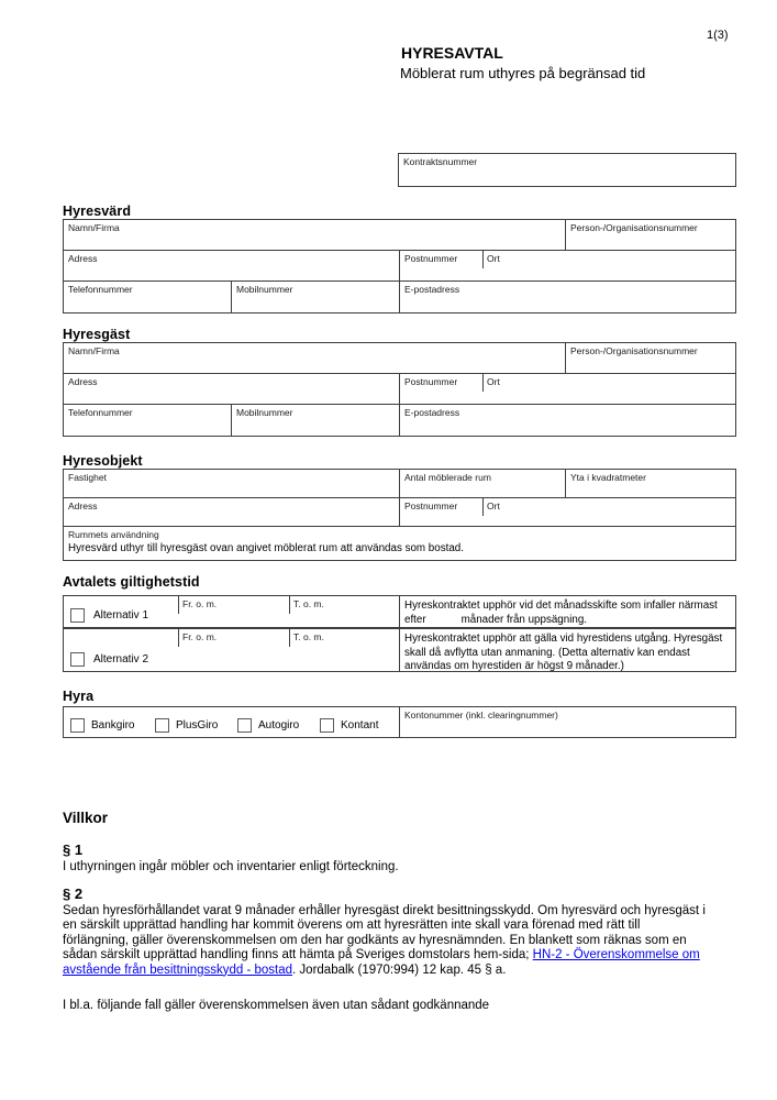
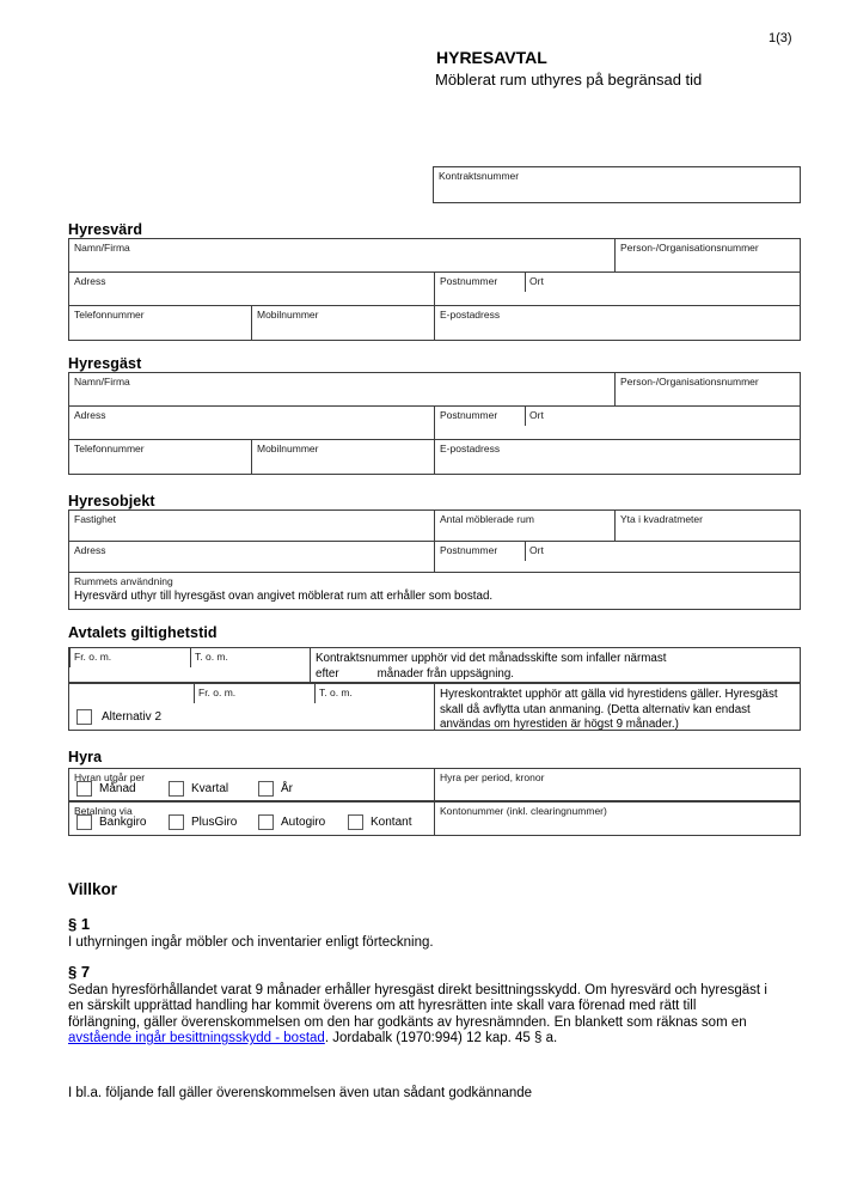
  1(3)
  HYRESAVTAL
  Möblerat rum uthyres på begränsad tid
  Kontraktsnummer
  Hyresvärd
  Namn/Firma
  Person-/Organisationsnummer
  Adress
  Postnummer
  Ort
  Telefonnummer
  Mobilnummer
  E-postadress
  Hyresgäst
  Namn/Firma
  Person-/Organisationsnummer
  Adress
  Postnummer
  Ort
  Telefonnummer
  Mobilnummer
  E-postadress
  Hyresobjekt
  Fastighet
  Antal möblerade rum
  Yta i kvadratmeter
  Adress
  Postnummer
  Ort
  Rummets användning
- Hyresvärd uthyr till hyresgäst ovan angivet möblerat rum att användas som bostad.
+ Hyresvärd uthyr till hyresgäst ovan angivet möblerat rum att erhåller som bostad.
  Avtalets giltighetstid
- Alternativ 1
  Fr. o. m.
  T. o. m.
- Hyreskontraktet upphör vid det månadsskifte som infaller närmast
+ Kontraktsnummer upphör vid det månadsskifte som infaller närmast
  efter månader från uppsägning.
  Alternativ 2
  Fr. o. m.
  T. o. m.
- Hyreskontraktet upphör att gälla vid hyrestidens utgång. Hyresgäst
+ Hyreskontraktet upphör att gälla vid hyrestidens gäller. Hyresgäst
  skall då avflytta utan anmaning. (Detta alternativ kan endast
  användas om hyrestiden är högst 9 månader.)
  Hyra
+ Hyran utgår per
+ Månad
+ Kvartal
+ År
+ Hyra per period, kronor
+ Betalning via
  Bankgiro
  PlusGiro
  Autogiro
  Kontant
  Kontonummer (inkl. clearingnummer)
  Villkor
  § 1
  I uthyrningen ingår möbler och inventarier enligt förteckning.
- § 2
+ § 7
  Sedan hyresförhållandet varat 9 månader erhåller hyresgäst direkt besittningsskydd. Om hyresvärd och hyresgäst i
  en särskilt upprättad handling har kommit överens om att hyresrätten inte skall vara förenad med rätt till
  förlängning, gäller överenskommelsen om den har godkänts av hyresnämnden. En blankett som räknas som en
- sådan särskilt upprättad handling finns att hämta på Sveriges domstolars hem-sida; HN-2 - Överenskommelse om
- avstående från besittningsskydd - bostad. Jordabalk (1970:994) 12 kap. 45 § a.
+ avstående ingår besittningsskydd - bostad. Jordabalk (1970:994) 12 kap. 45 § a.
  I bl.a. följande fall gäller överenskommelsen även utan sådant godkännande
